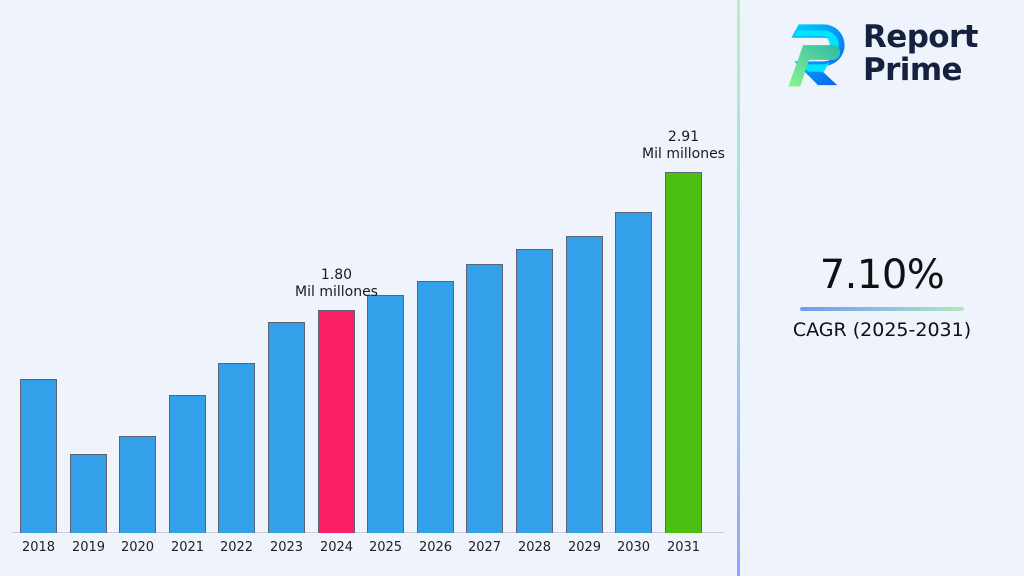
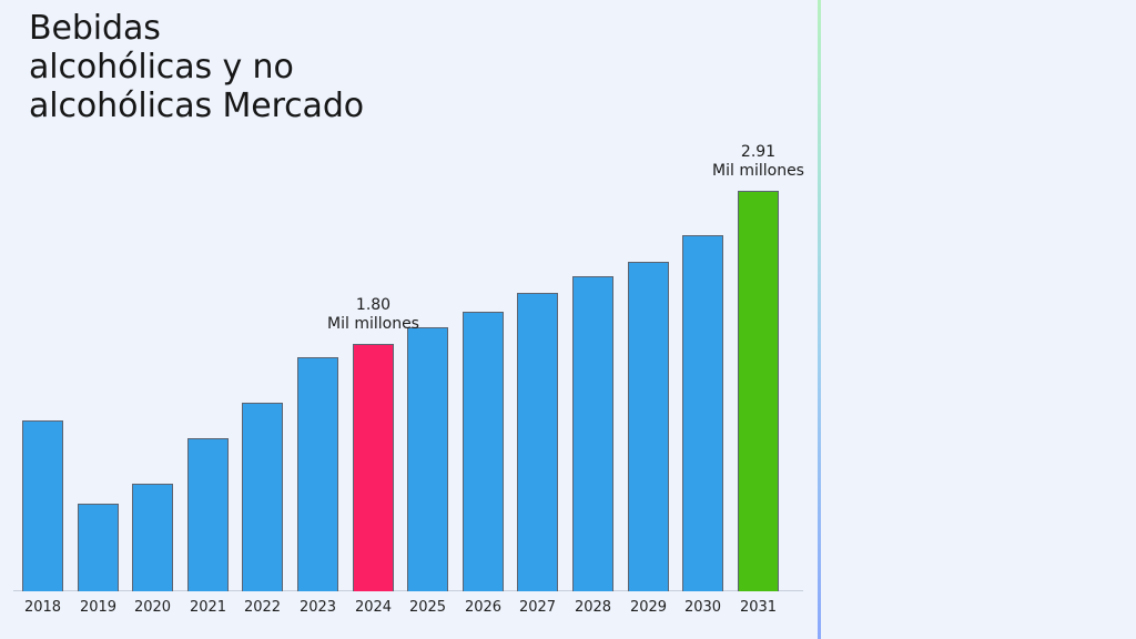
+ Bebidas
+ alcohólicas y no
+ alcohólicas Mercado
  1.80
  Mil millones
  2.91
  Mil millones
  2018
  2019
  2020
  2021
  2022
  2023
  2024
  2025
  2026
  2027
  2028
  2029
  2030
  2031
- Report
- Prime
- 7.10%
- CAGR (2025-2031)
